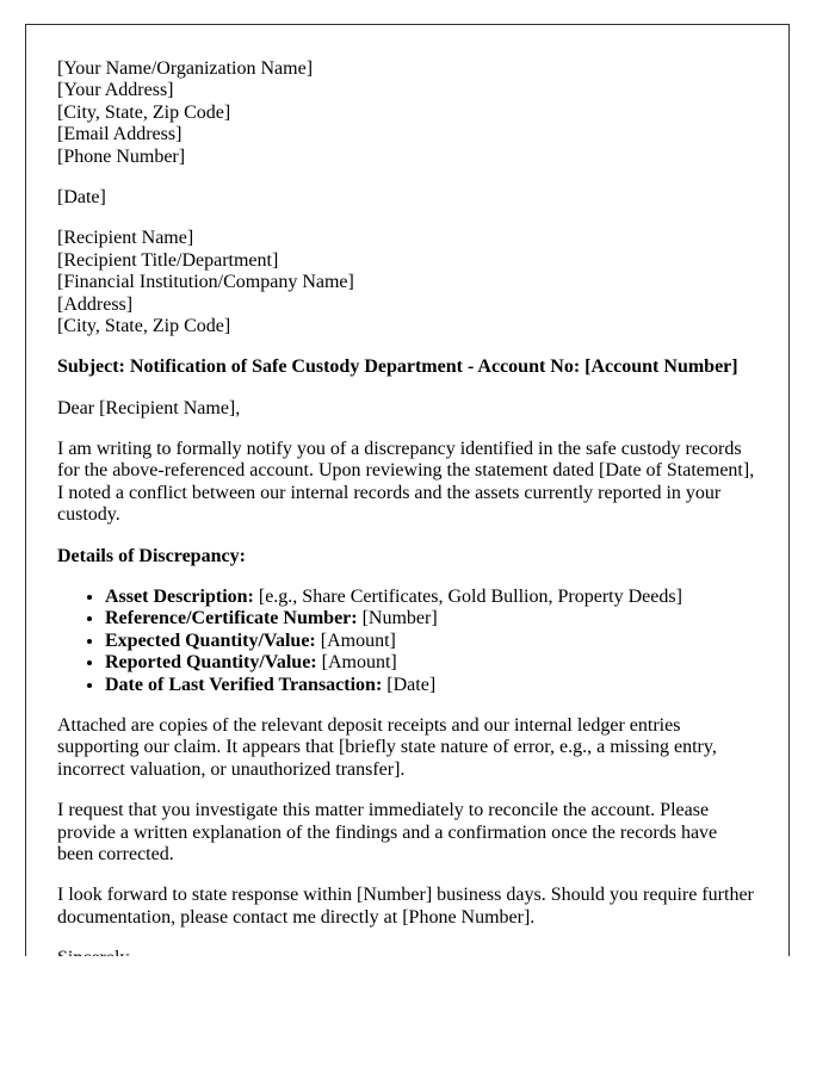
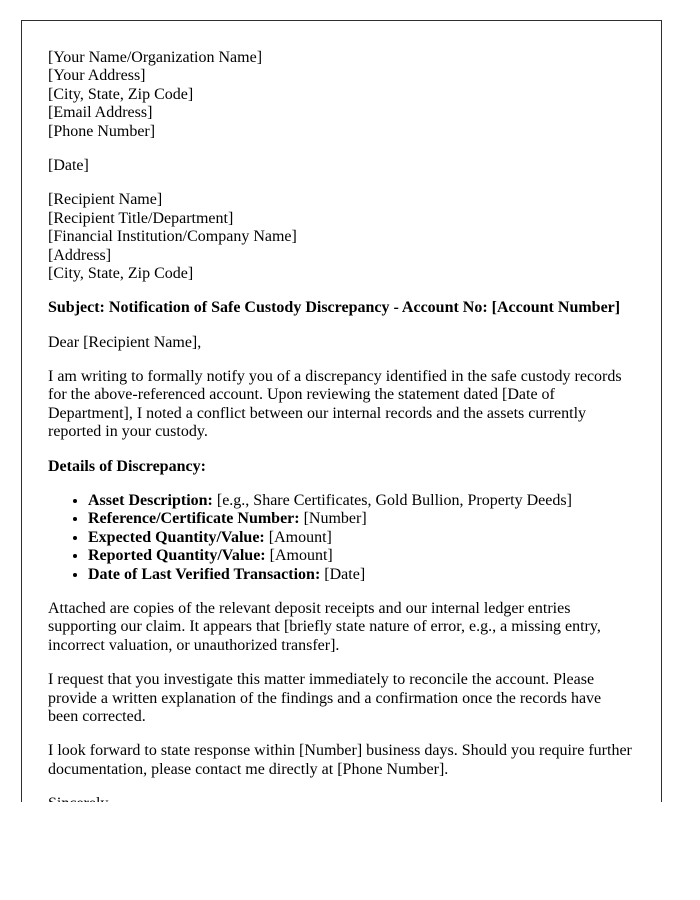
  [Your Name/Organization Name]
  [Your Address]
  [City, State, Zip Code]
  [Email Address]
  [Phone Number]
  [Date]
  [Recipient Name]
  [Recipient Title/Department]
  [Financial Institution/Company Name]
  [Address]
  [City, State, Zip Code]
- Subject: Notification of Safe Custody Department - Account No: [Account Number]
+ Subject: Notification of Safe Custody Discrepancy - Account No: [Account Number]
  Dear [Recipient Name],
- I am writing to formally notify you of a discrepancy identified in the safe custody records for the above-referenced account. Upon reviewing the statement dated [Date of Statement], I noted a conflict between our internal records and the assets currently reported in your custody.
+ I am writing to formally notify you of a discrepancy identified in the safe custody records for the above-referenced account. Upon reviewing the statement dated [Date of Department], I noted a conflict between our internal records and the assets currently reported in your custody.
  Details of Discrepancy:
  Asset Description: [e.g., Share Certificates, Gold Bullion, Property Deeds]
  Reference/Certificate Number: [Number]
  Expected Quantity/Value: [Amount]
  Reported Quantity/Value: [Amount]
  Date of Last Verified Transaction: [Date]
  Attached are copies of the relevant deposit receipts and our internal ledger entries supporting our claim. It appears that [briefly state nature of error, e.g., a missing entry, incorrect valuation, or unauthorized transfer].
  I request that you investigate this matter immediately to reconcile the account. Please provide a written explanation of the findings and a confirmation once the records have been corrected.
  I look forward to state response within [Number] business days. Should you require further documentation, please contact me directly at [Phone Number].
